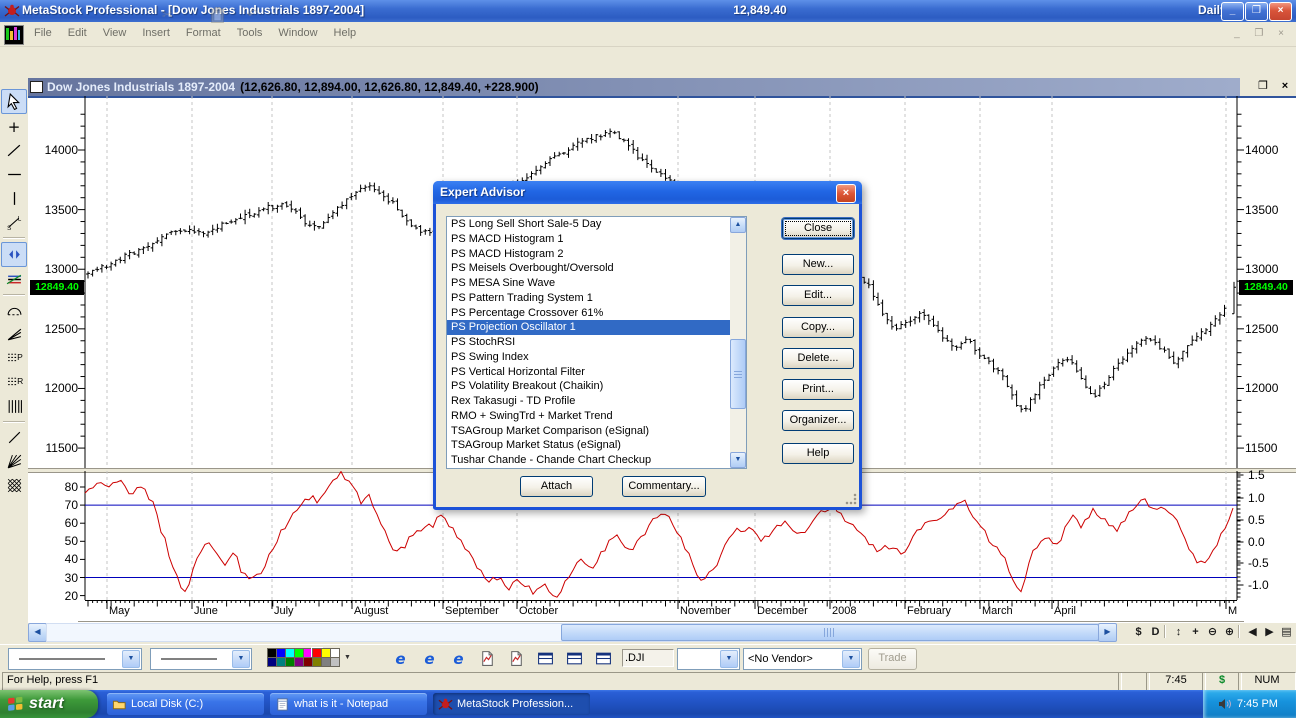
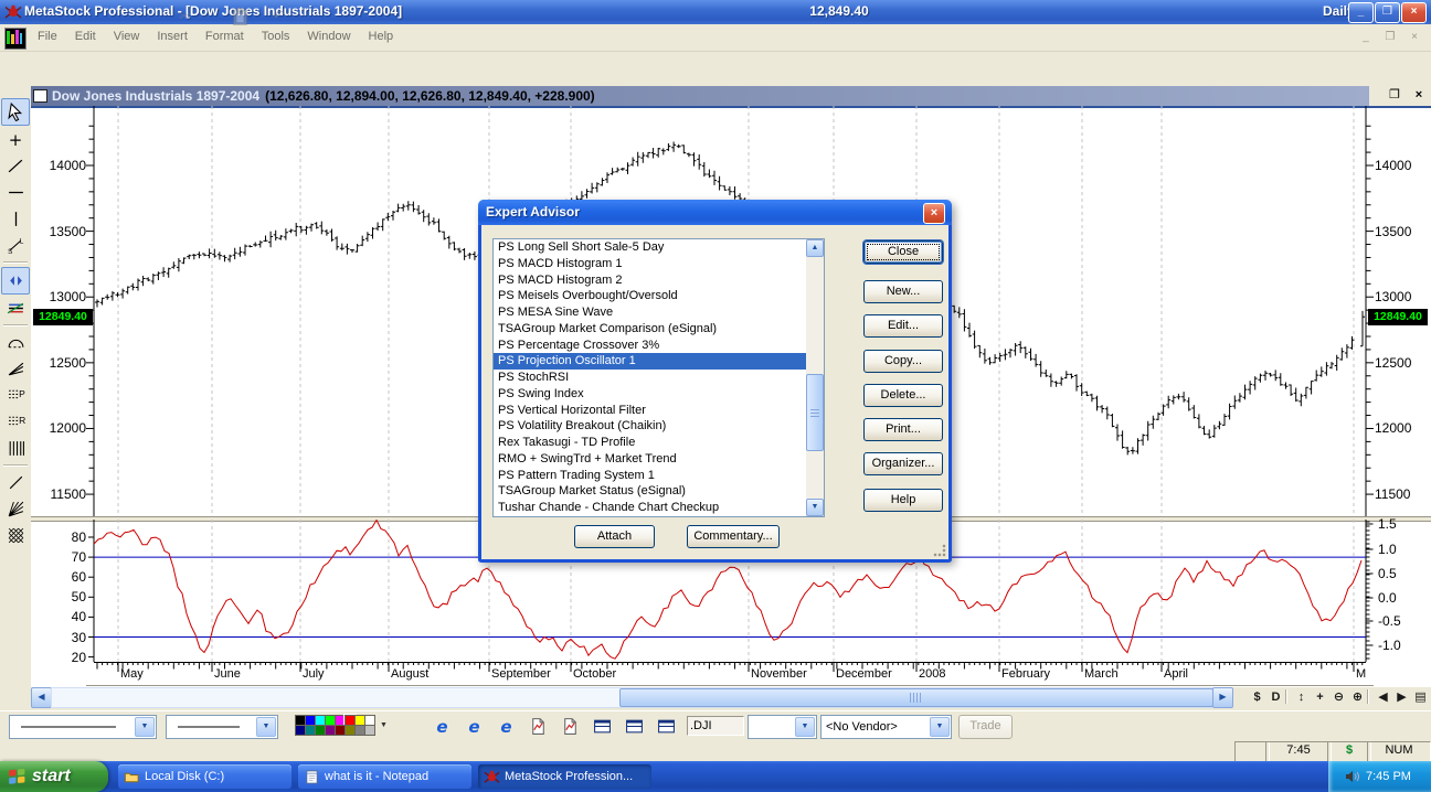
  MetaStock Professional - [Dow Jones Industrials 1897-2004]
  12,849.40
  Dail
  _
  ❐
  ×
  File Edit View Insert Format Tools Window Help
  _ ❐ ×
  ✂
  ↶
  Dow Jones Industrials 1897-2004
  (12,626.80, 12,894.00, 12,626.80, 12,849.40, +228.900)
  ❐ ×
  +
  P
  R
  12849.40
  12849.40
  ◀
  ▶
  $
  D
  ↕
  +
  ⊖
  ⊕
  ◀
  ▶
  ▤
  e
  e
  e
  .DJI
  <No Vendor>
  Trade
- For Help, press F1
  7:45
  $
  NUM
  start
  Local Disk (C:)
  what is it - Notepad
  MetaStock Profession...
  7:45 PM
  Expert Advisor
  ×
  PS Long Sell Short Sale-5 Day
  PS MACD Histogram 1
  PS MACD Histogram 2
  PS Meisels Overbought/Oversold
  PS MESA Sine Wave
- PS Pattern Trading System 1
+ TSAGroup Market Comparison (eSignal)
- PS Percentage Crossover 61%
+ PS Percentage Crossover 3%
  PS Projection Oscillator 1
  PS StochRSI
  PS Swing Index
  PS Vertical Horizontal Filter
  PS Volatility Breakout (Chaikin)
  Rex Takasugi - TD Profile
  RMO + SwingTrd + Market Trend
- TSAGroup Market Comparison (eSignal)
+ PS Pattern Trading System 1
  TSAGroup Market Status (eSignal)
  Tushar Chande - Chande Chart Checkup
  Close
  New...
  Edit...
  Copy...
  Delete...
  Print...
  Organizer...
  Help
  Attach
  Commentary...
  14000
  14000
  13500
  13500
  13000
  13000
  12500
  12500
  12000
  12000
  11500
  11500
  80
  70
  60
  50
  40
  30
  20
  1.5
  1.0
  0.5
  0.0
  -0.5
  -1.0
  May
  June
  July
  August
  September
  October
  November
  December
  2008
  February
  March
  April
  M
